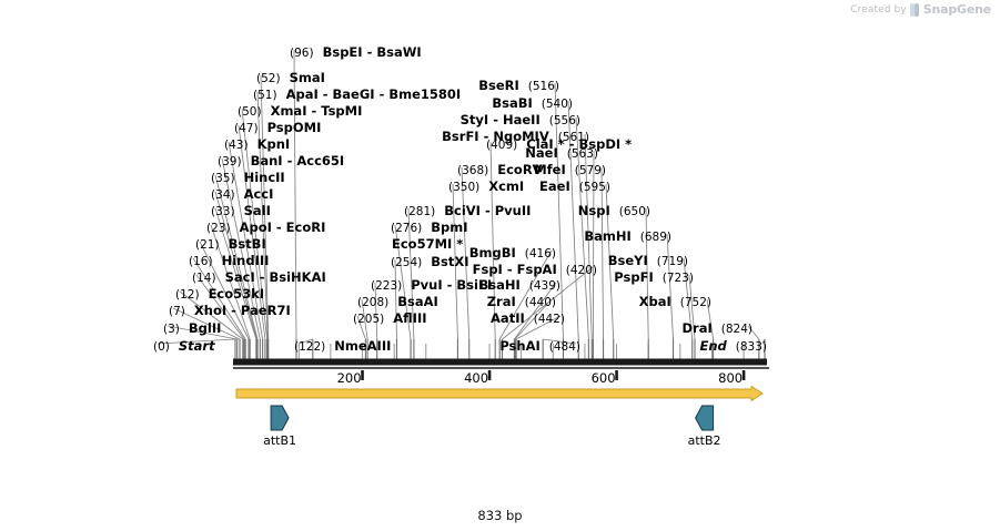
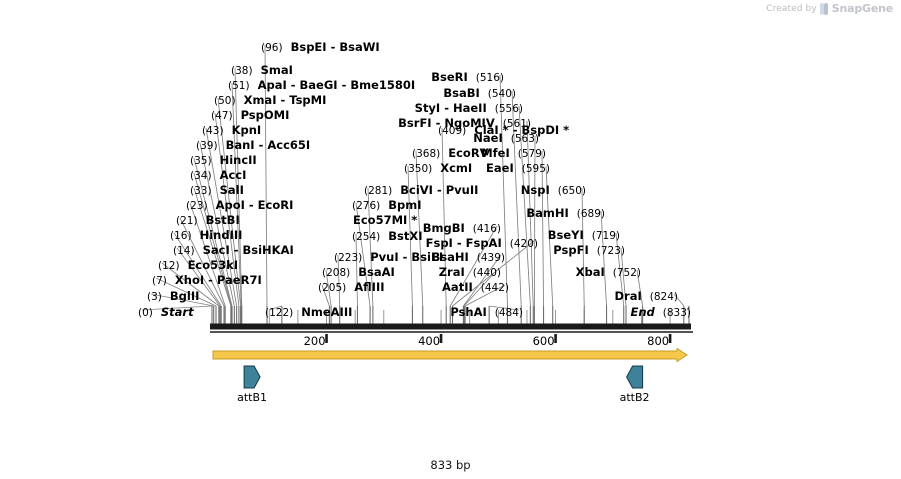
  Created by
  SnapGene
  (0) Start
  (3) BglII
  (7) XhoI - PaeR7I
  (12) Eco53kI
  (14) SacI - BsiHKAI
  (16) HindIII
  (21) BstBI
  (23) ApoI - EcoRI
  (33) SalI
  (34) AccI
  (35) HincII
  (39) BanI - Acc65I
  (43) KpnI
  (47) PspOMI
  (50) XmaI - TspMI
  (51) ApaI - BaeGI - Bme1580I
- (52) SmaI
+ (38) SmaI
  (96) BspEI - BsaWI
  (122) NmeAIII
  (205) AflIII
  (208) BsaAI
  (223) PvuI - BsiEI
  (254) BstXI
  Eco57MI *
  (276) BpmI
  (281) BciVI - PvuII
  (350) XcmI
  (368) EcoRV
  (409) ClaI * - BspDI *
  BmgBI (416)
  FspI - FspAI (420)
  BsaHI (439)
  ZraI (440)
  AatII (442)
  PshAI (484)
  BseRI (516)
  BsaBI (540)
  StyI - HaeII (556)
  BsrFI - NgoMIV (561)
  NaeI (563)
  MfeI (579)
  EaeI (595)
  NspI (650)
  BamHI (689)
  BseYI (719)
  PspFI (723)
  XbaI (752)
  DraI (824)
  End (833)
  200
  400
  600
  800
  attB1
  attB2
  833 bp
